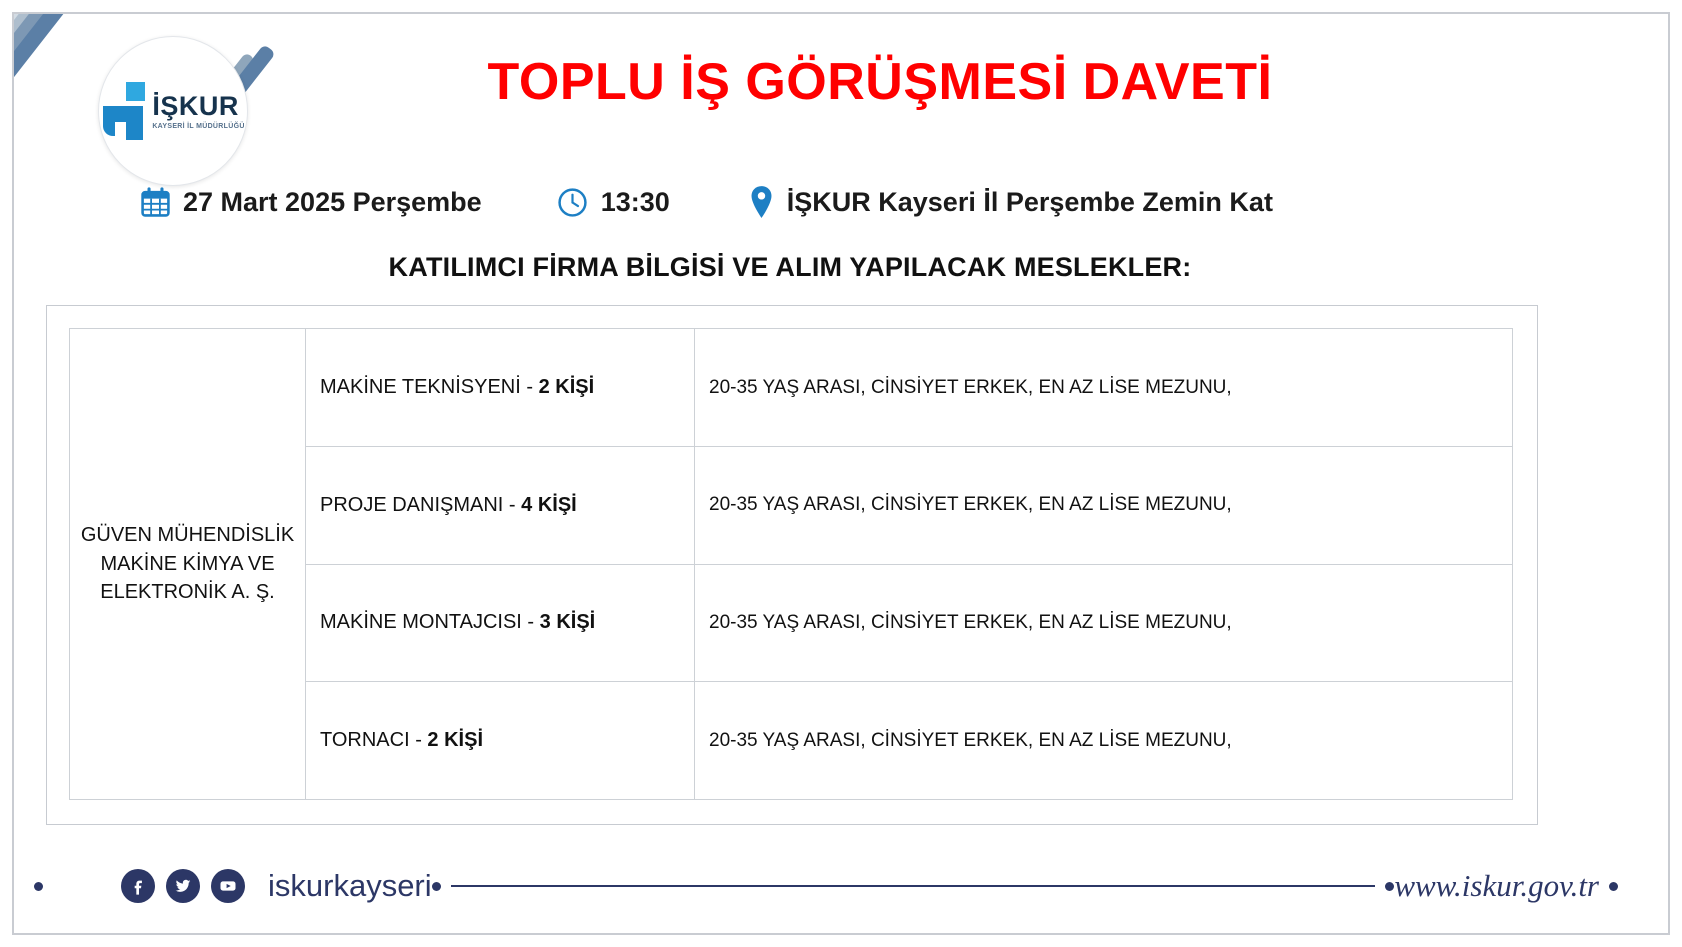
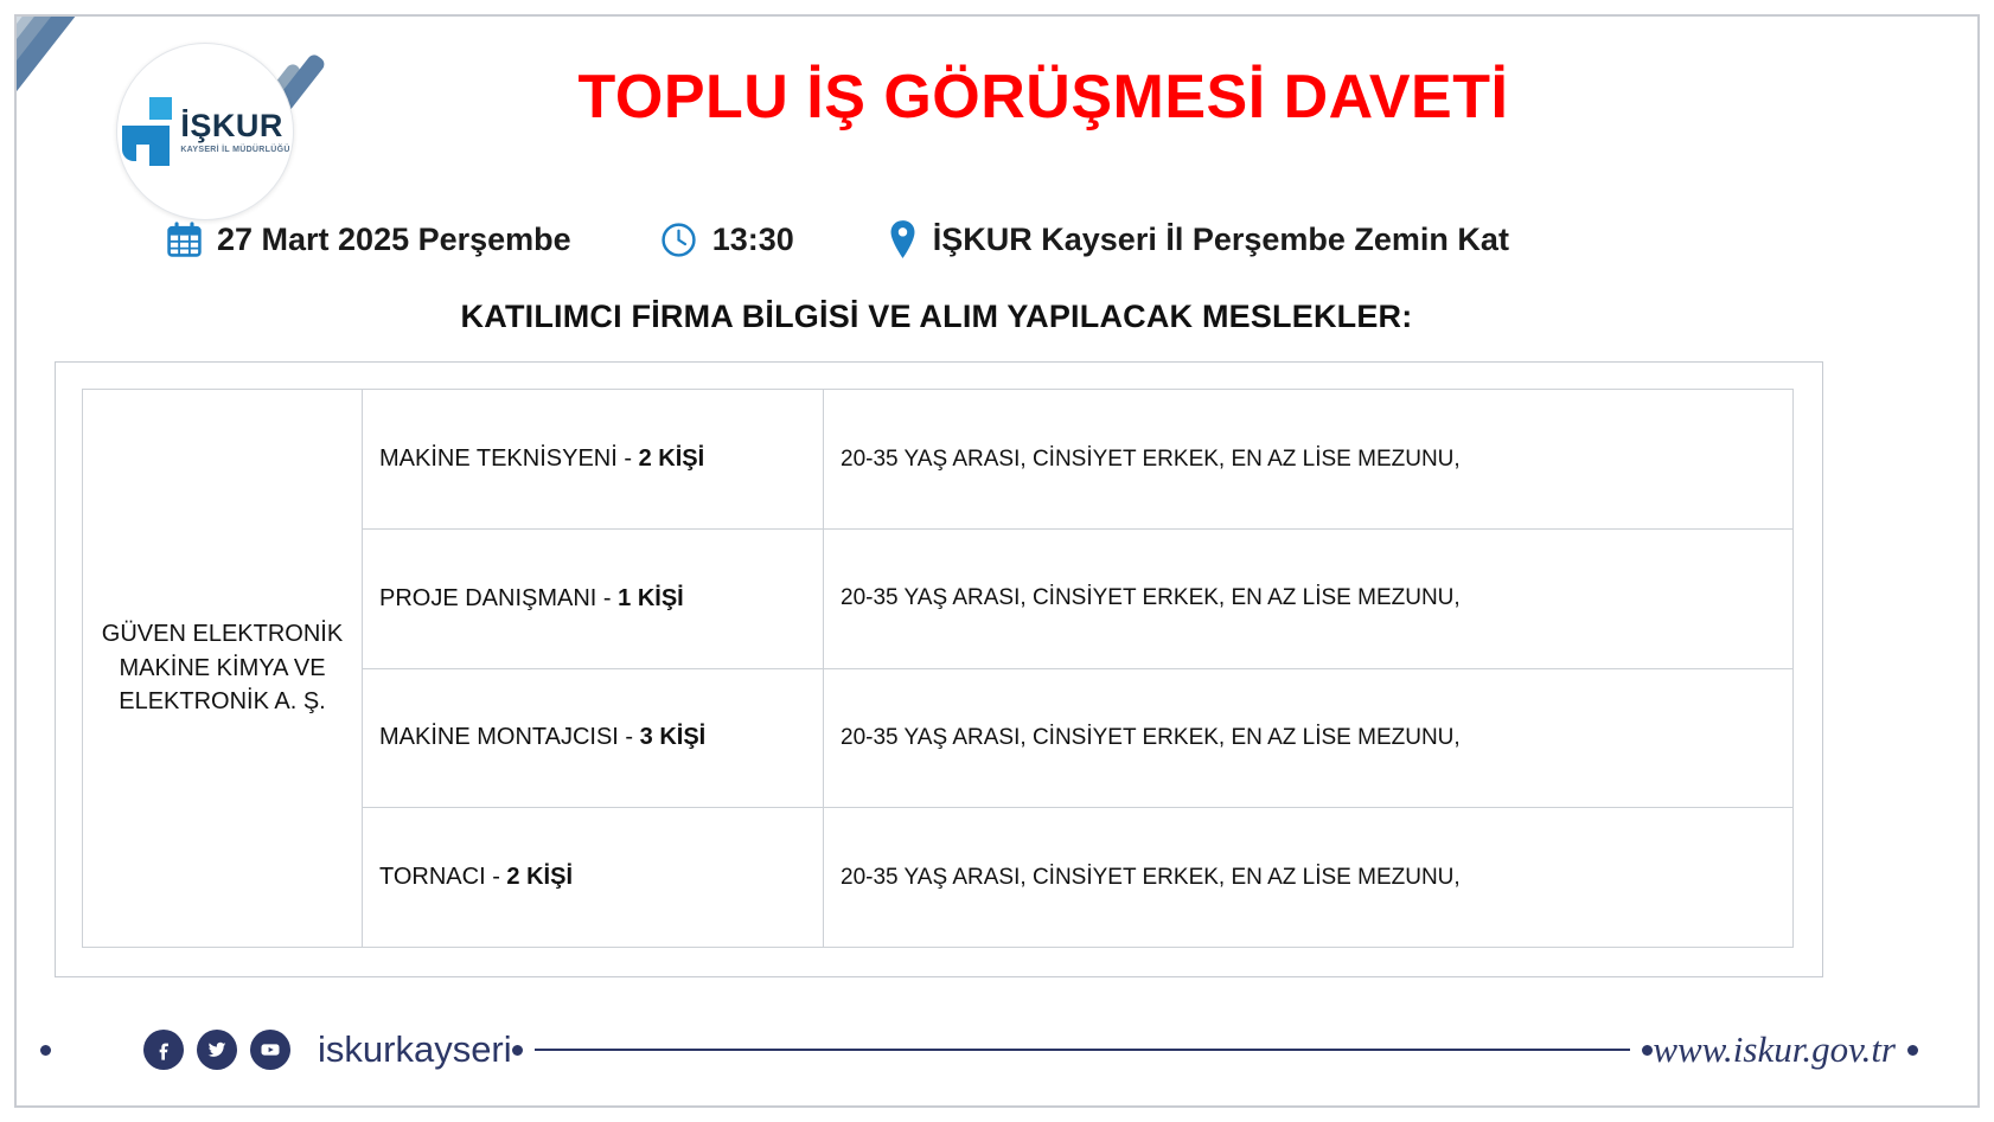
  İŞKUR
  TOPLU İŞ GÖRÜŞMESİ DAVETİ
  27 Mart 2025 Perşembe
  13:30
  İŞKUR Kayseri İl Perşembe Zemin Kat
  KATILIMCI FİRMA BİLGİSİ VE ALIM YAPILACAK MESLEKLER:
- GÜVEN MÜHENDİSLİK MAKİNE KİMYA VE ELEKTRONİK A. Ş.	MAKİNE TEKNİSYENİ - 2 KİŞİ	20-35 YAŞ ARASI, CİNSİYET ERKEK, EN AZ LİSE MEZUNU,
+ GÜVEN ELEKTRONİK MAKİNE KİMYA VE ELEKTRONİK A. Ş.	MAKİNE TEKNİSYENİ - 2 KİŞİ	20-35 YAŞ ARASI, CİNSİYET ERKEK, EN AZ LİSE MEZUNU,
- PROJE DANIŞMANI - 4 KİŞİ	20-35 YAŞ ARASI, CİNSİYET ERKEK, EN AZ LİSE MEZUNU,
+ PROJE DANIŞMANI - 1 KİŞİ	20-35 YAŞ ARASI, CİNSİYET ERKEK, EN AZ LİSE MEZUNU,
  MAKİNE MONTAJCISI - 3 KİŞİ	20-35 YAŞ ARASI, CİNSİYET ERKEK, EN AZ LİSE MEZUNU,
  TORNACI - 2 KİŞİ	20-35 YAŞ ARASI, CİNSİYET ERKEK, EN AZ LİSE MEZUNU,
  iskurkayseri
  www.iskur.gov.tr
